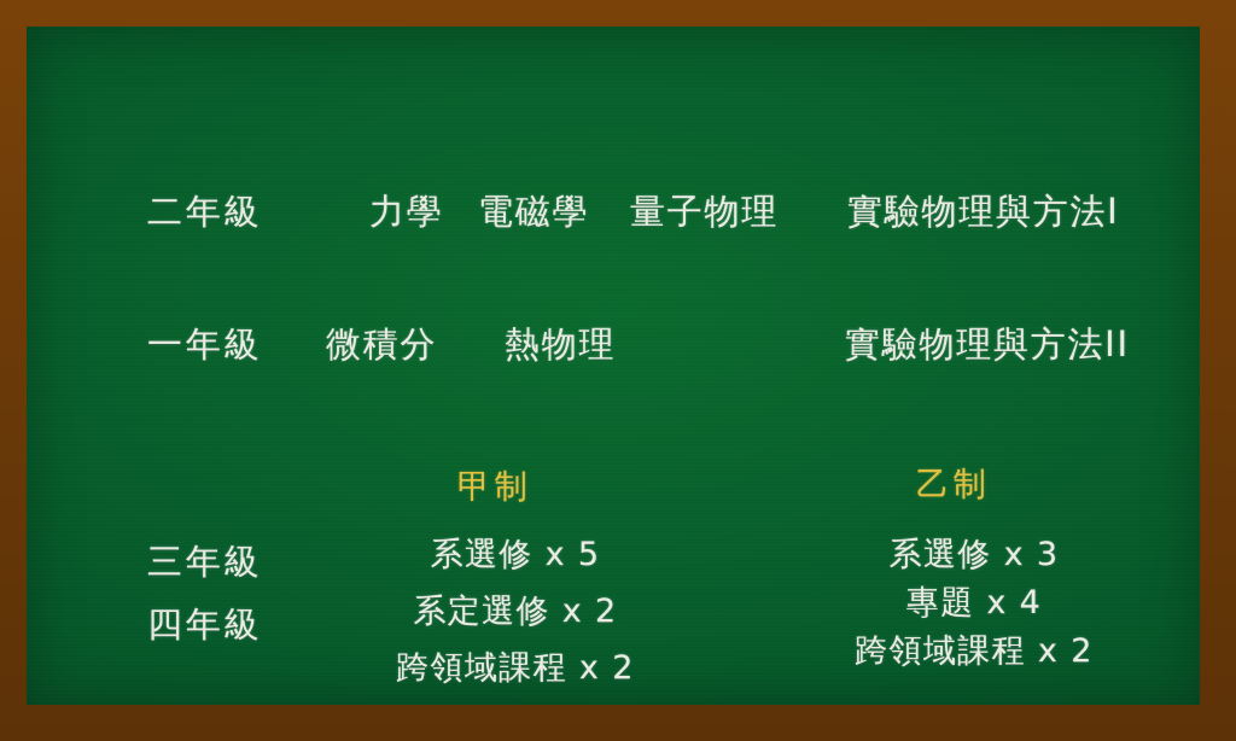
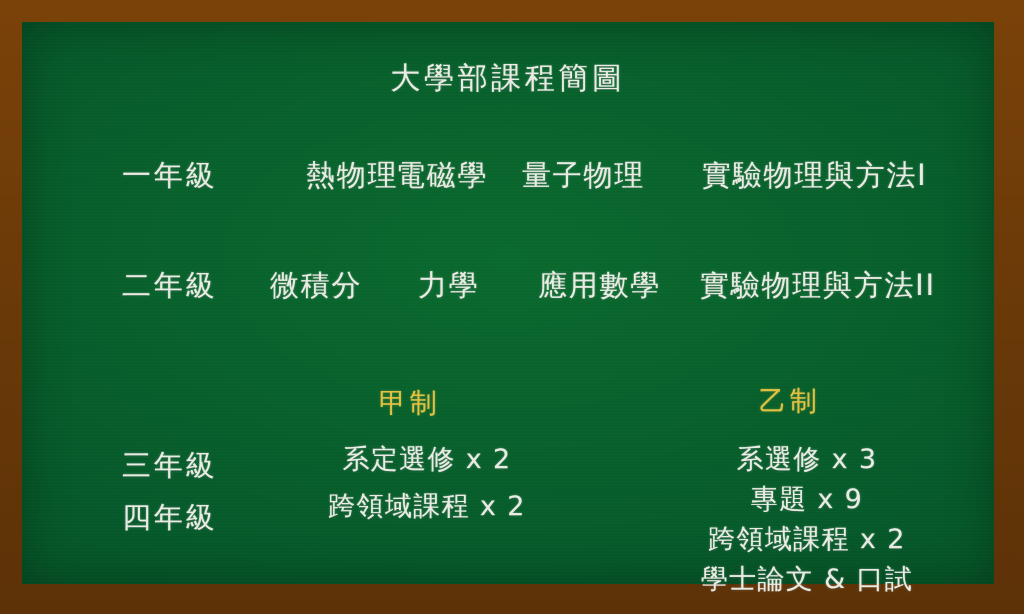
+ 大學部課程簡圖
- 二年級
+ 一年級
- 力學
+ 熱物理
  電磁學
  量子物理
  實驗物理與方法I
- 一年級
+ 二年級
  微積分
- 熱物理
+ 力學
+ 應用數學
  實驗物理與方法II
  甲制
  乙制
  三年級
  四年級
- 系選修 x 5
  系定選修 x 2
  跨領域課程 x 2
  系選修 x 3
- 專題 x 4
+ 專題 x 9
  跨領域課程 x 2
+ 學士論文 & 口試
